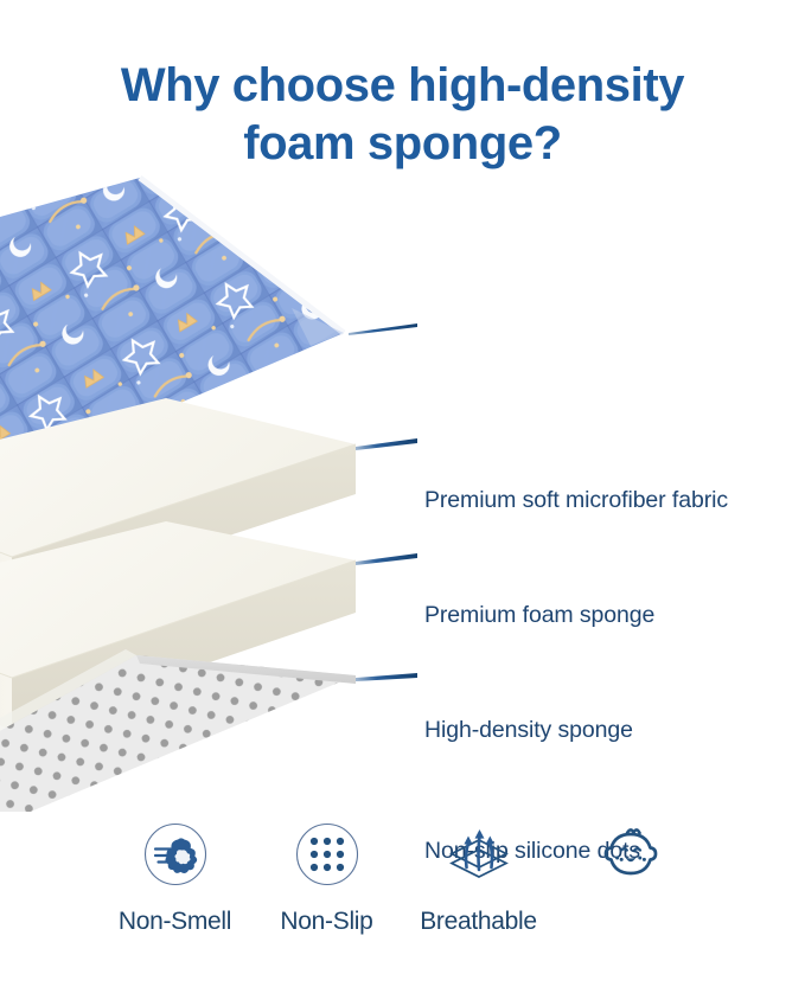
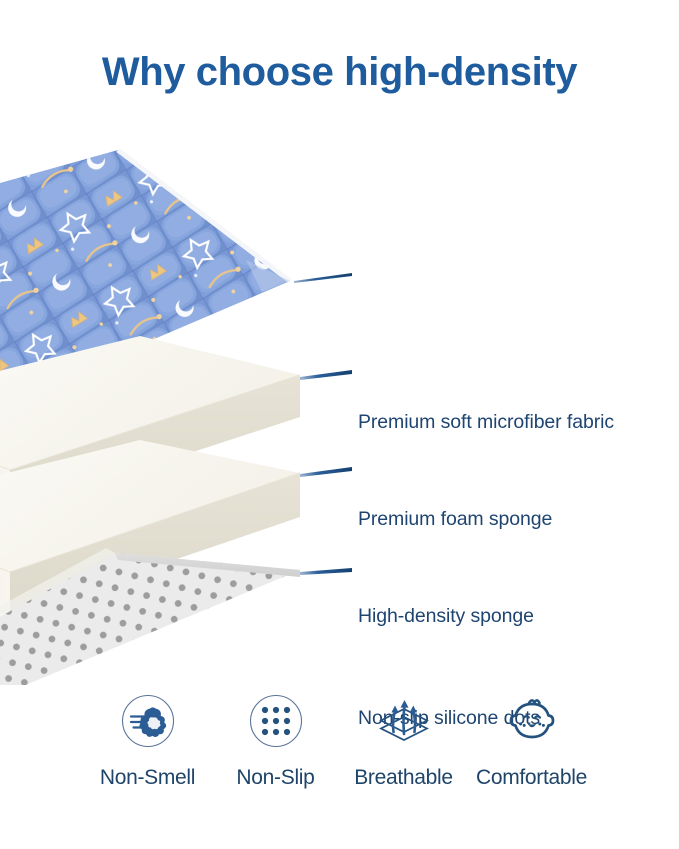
  Why choose high-density
- foam sponge?
  Premium soft microfiber fabric
  Premium foam sponge
  High-density sponge
  Non-li silicone do
  Non-Smell
  Non-Slip
  Breathable
+ Comfortable
